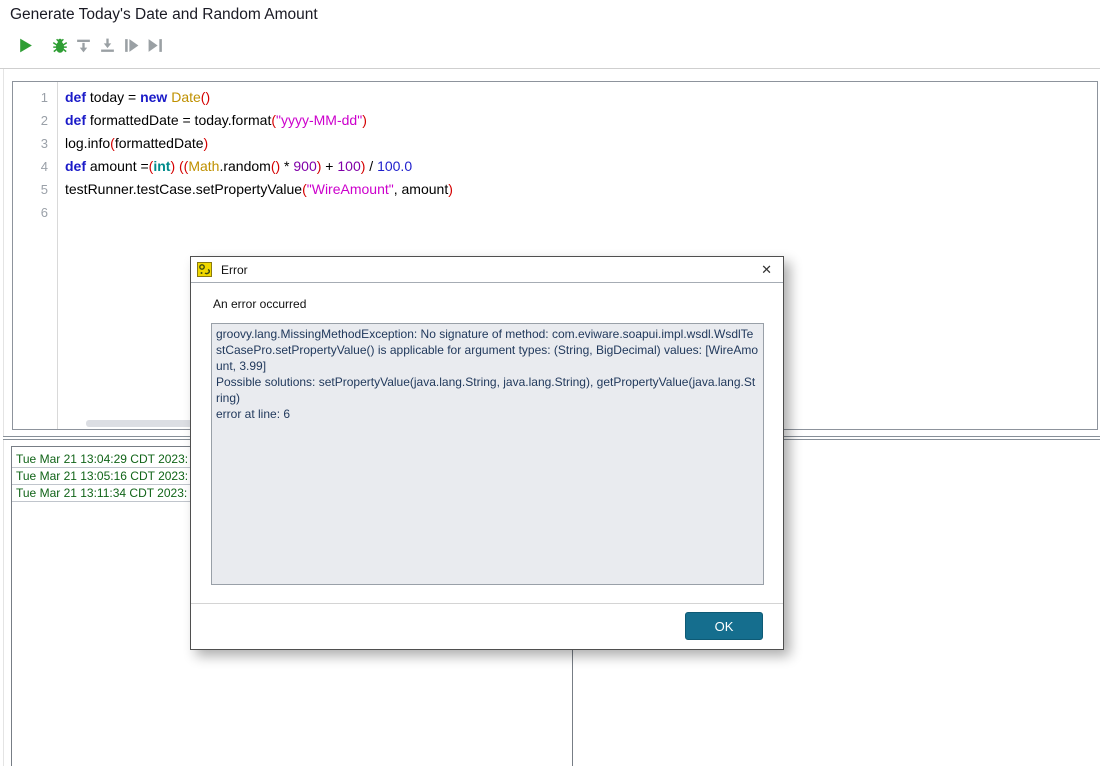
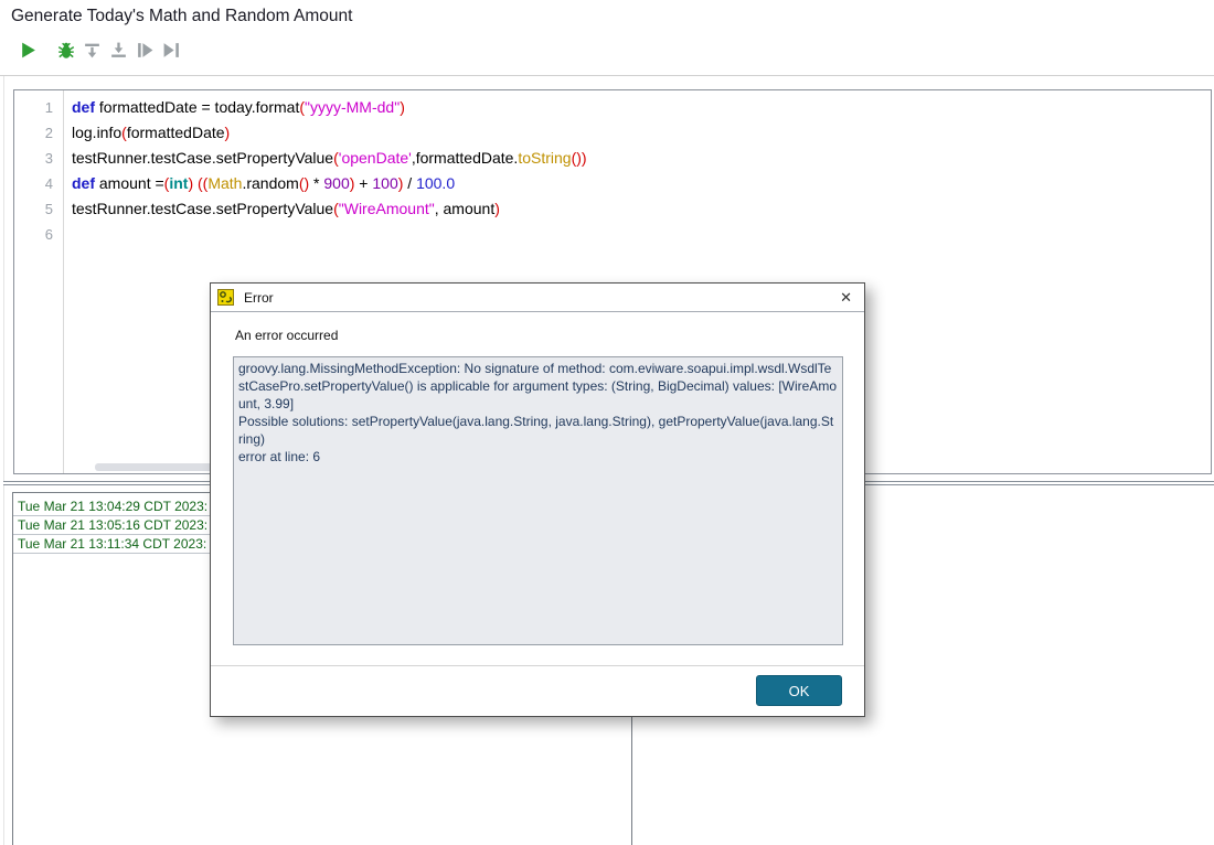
- Generate Today's Date and Random Amount
+ Generate Today's Math and Random Amount
  1
  2
  3
  4
  5
  6
- def today = new Date()
  def formattedDate = today.format("yyyy-MM-dd")
  log.info(formattedDate)
+ testRunner.testCase.setPropertyValue('openDate',formattedDate.toString())
  def amount =(int) ((Math.random() * 900) + 100) / 100.0
  testRunner.testCase.setPropertyValue("WireAmount", amount)
  Tue Mar 21 13:04:29 CDT 2023:
  Tue Mar 21 13:05:16 CDT 2023:
  Tue Mar 21 13:11:34 CDT 2023:
  Error
  ✕
  An error occurred
  groovy.lang.MissingMethodException: No signature of method: com.eviware.soapui.impl.wsdl.WsdlTestCasePro.setPropertyValue() is applicable for argument types: (String, BigDecimal) values: [WireAmount, 3.99]
  Possible solutions: setPropertyValue(java.lang.String, java.lang.String), getPropertyValue(java.lang.String)
  error at line: 6
  OK
